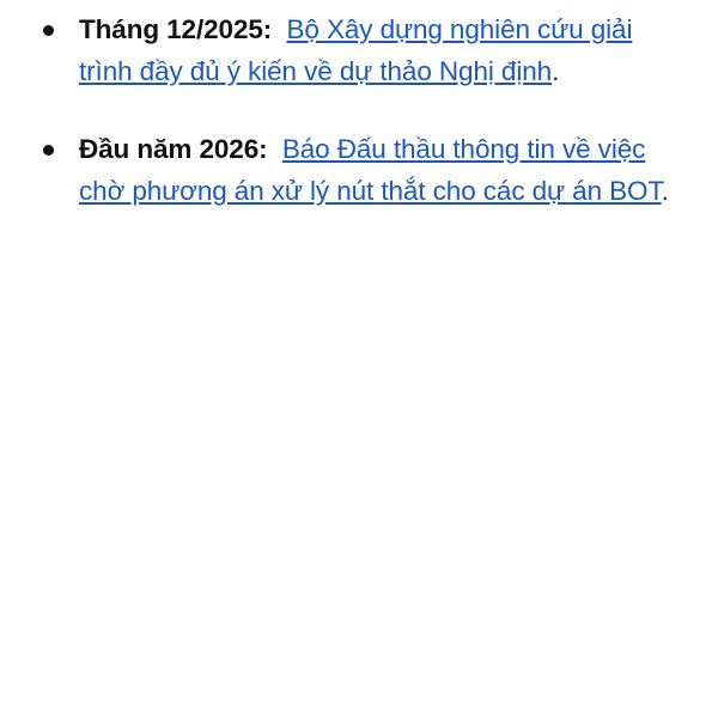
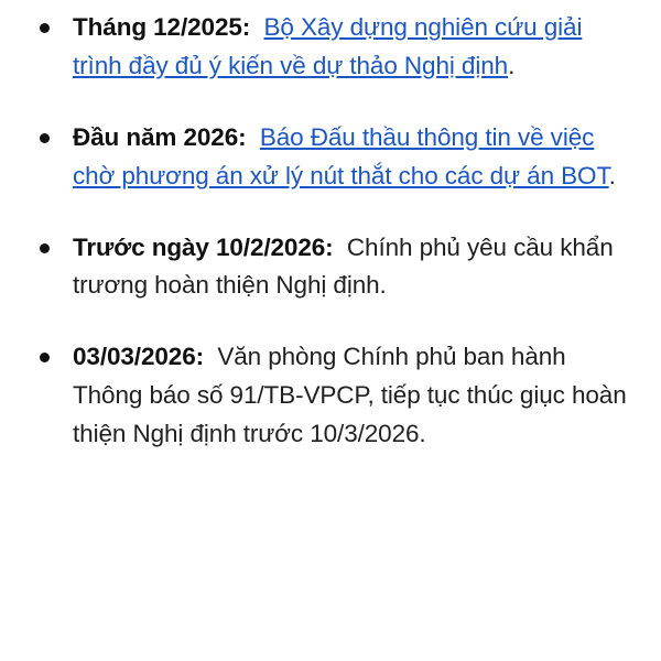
  Tháng 12/2025: Bộ Xây dựng nghiên cứu giải trình đầy đủ ý kiến về dự thảo Nghị định.
  Đầu năm 2026: Báo Đấu thầu thông tin về việc chờ phương án xử lý nút thắt cho các dự án BOT.
+ Trước ngày 10/2/2026: Chính phủ yêu cầu khẩn trương hoàn thiện Nghị định.
+ 03/03/2026: Văn phòng Chính phủ ban hành Thông báo số 91/TB-VPCP, tiếp tục thúc giục hoàn thiện Nghị định trước 10/3/2026.
